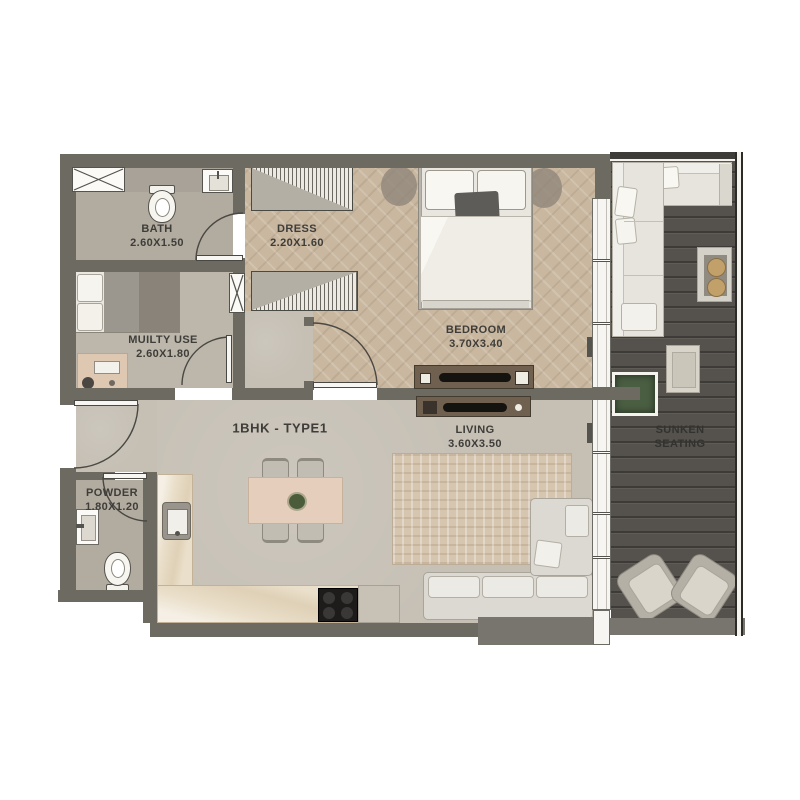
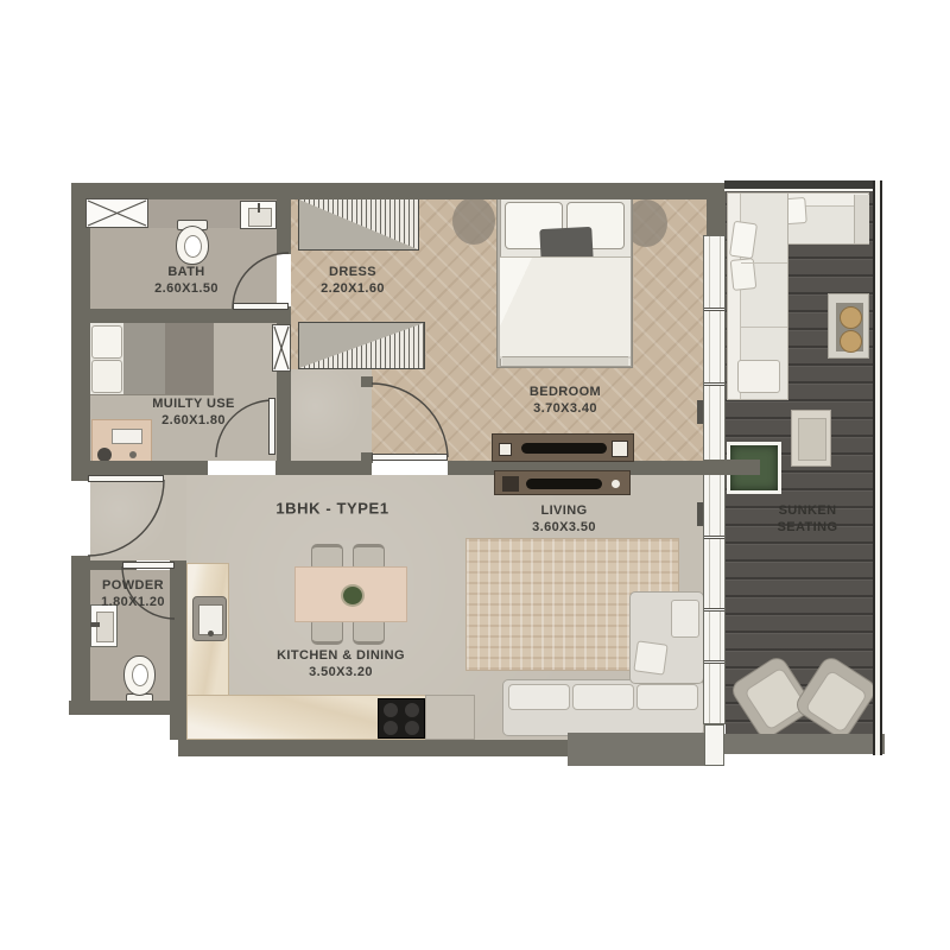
  1BHK - TYPE1
  BATH
  2.60X1.50
  DRESS
  2.20X1.60
  BEDROOM
  3.70X3.40
  MUILTY USE
  2.60X1.80
  LIVING
  3.60X3.50
  POWDER
  1.80X1.20
+ KITCHEN & DINING
+ 3.50X3.20
  SUNKEN
  SEATING
